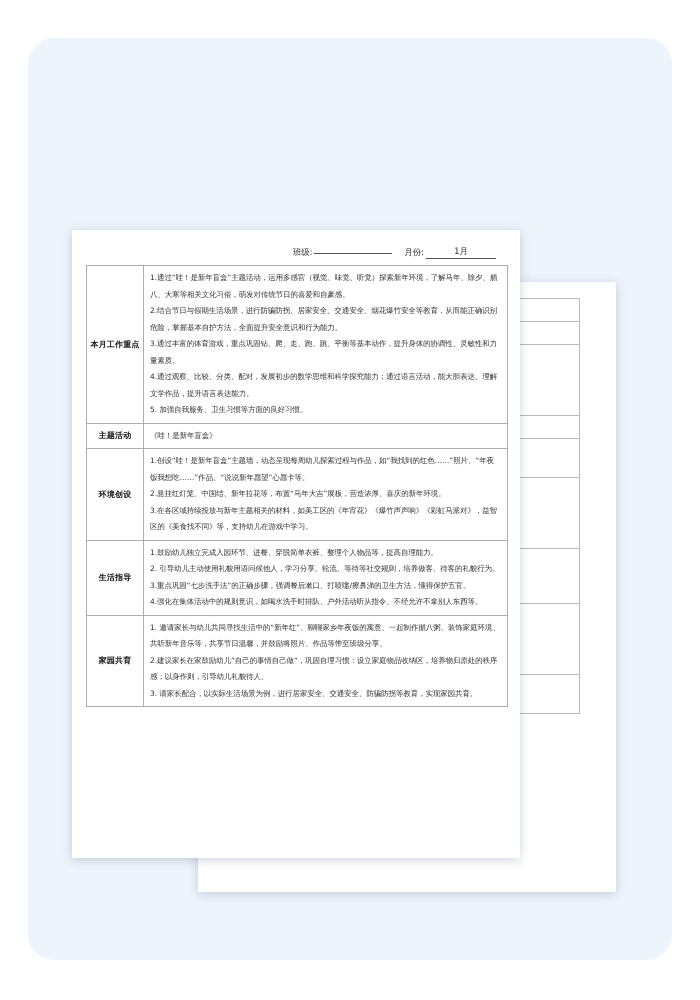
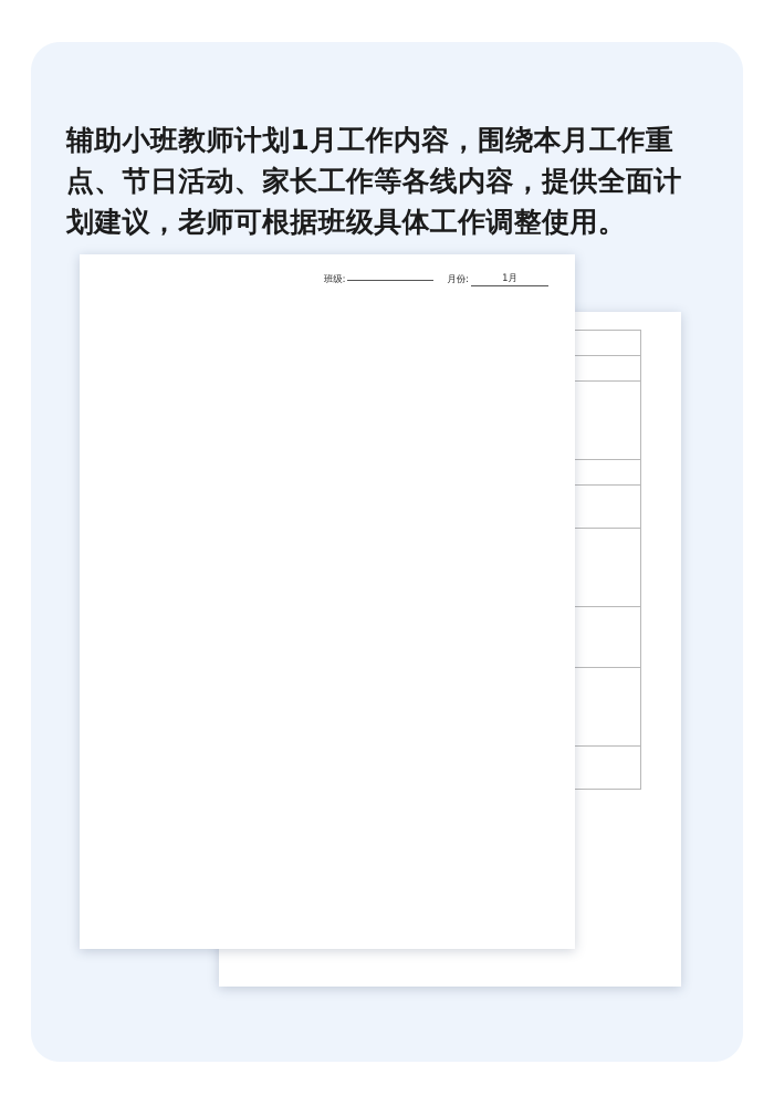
+ 辅助小班教师计划1月工作内容，围绕本月工作重点、节日活动、家长工作等各线内容，提供全面计划建议，老师可根据班级具体工作调整使用。
  班级: 月份: 1月
- 本月工作重点	1.通过“哇！是新年盲盒”主题活动，运用多感官（视觉、味觉、听觉）探索新年环境，了解马年、除夕、腊八、大寒等相关文化习俗，萌发对传统节日的喜爱和自豪感。2.结合节日与假期生活场景，进行防骗防拐、居家安全、交通安全、烟花爆竹安全等教育，从而能正确识别危险，掌握基本自护方法，全面提升安全意识和行为能力。3.通过丰富的体育游戏，重点巩固钻、爬、走、跑、跳、平衡等基本动作，提升身体的协调性、灵敏性和力量素质。4.通过观察、比较、分类、配对，发展初步的数学思维和科学探究能力；通过语言活动，能大胆表达、理解文学作品，提升语言表达能力。5. 加强自我服务、卫生习惯等方面的良好习惯。
- 主题活动	《哇！是新年盲盒》
- 环境创设	1.创设“哇！是新年盲盒”主题墙，动态呈现每周幼儿探索过程与作品，如“我找到的红色……”照片、“年夜饭我想吃……”作品、“说说新年愿望”心愿卡等。2.悬挂红灯笼、中国结、新年拉花等，布置“马年大吉”展板，营造浓厚、喜庆的新年环境。3.在各区域持续投放与新年主题相关的材料，如美工区的《年宵花》《爆竹声声响》《彩虹马派对》，益智区的《美食找不同》等，支持幼儿在游戏中学习。
- 生活指导	1.鼓励幼儿独立完成入园环节、进餐、穿脱简单衣裤、整理个人物品等，提高自理能力。2. 引导幼儿主动使用礼貌用语问候他人，学习分享、轮流、等待等社交规则，培养做客、待客的礼貌行为。3.重点巩固“七步洗手法”的正确步骤，强调餐后漱口、打喷嚏/擦鼻涕的卫生方法，懂得保护五官。4.强化在集体活动中的规则意识，如喝水洗手时排队、户外活动听从指令、不经允许不拿别人东西等。
- 家园共育	1. 邀请家长与幼儿共同寻找生活中的“新年红”、聊聊家乡年夜饭的寓意、一起制作腊八粥、装饰家庭环境、共听新年音乐等，共享节日温馨，并鼓励将照片、作品等带至班级分享。2.建议家长在家鼓励幼儿“自己的事情自己做”，巩固自理习惯：设立家庭物品收纳区，培养物归原处的秩序感；以身作则，引导幼儿礼貌待人。3. 请家长配合，以实际生活场景为例，进行居家安全、交通安全、防骗防拐等教育，实现家园共育。
